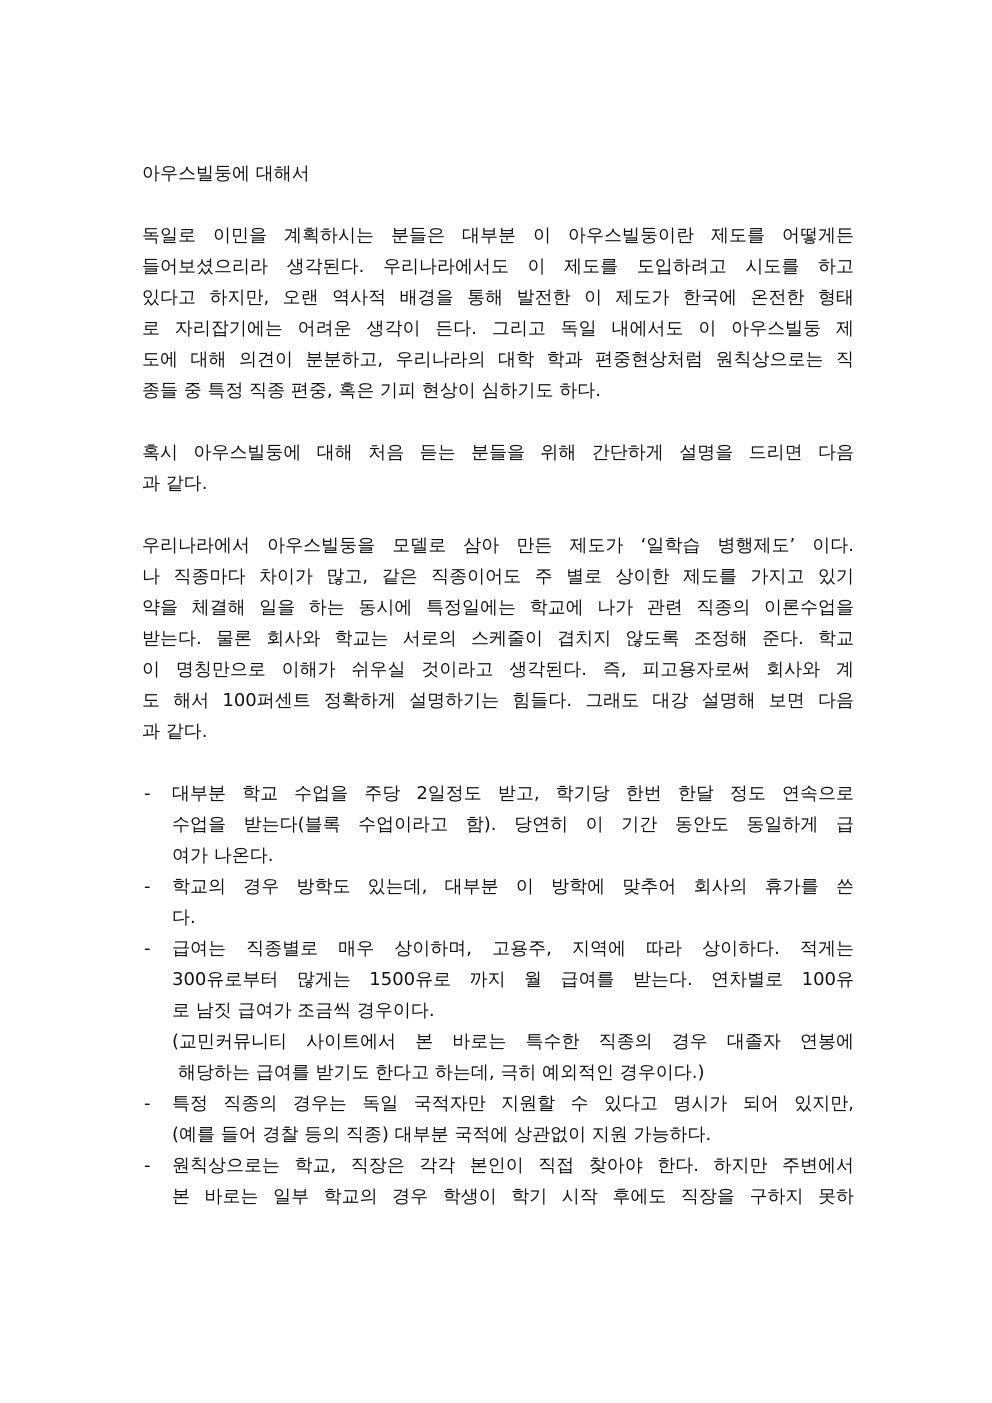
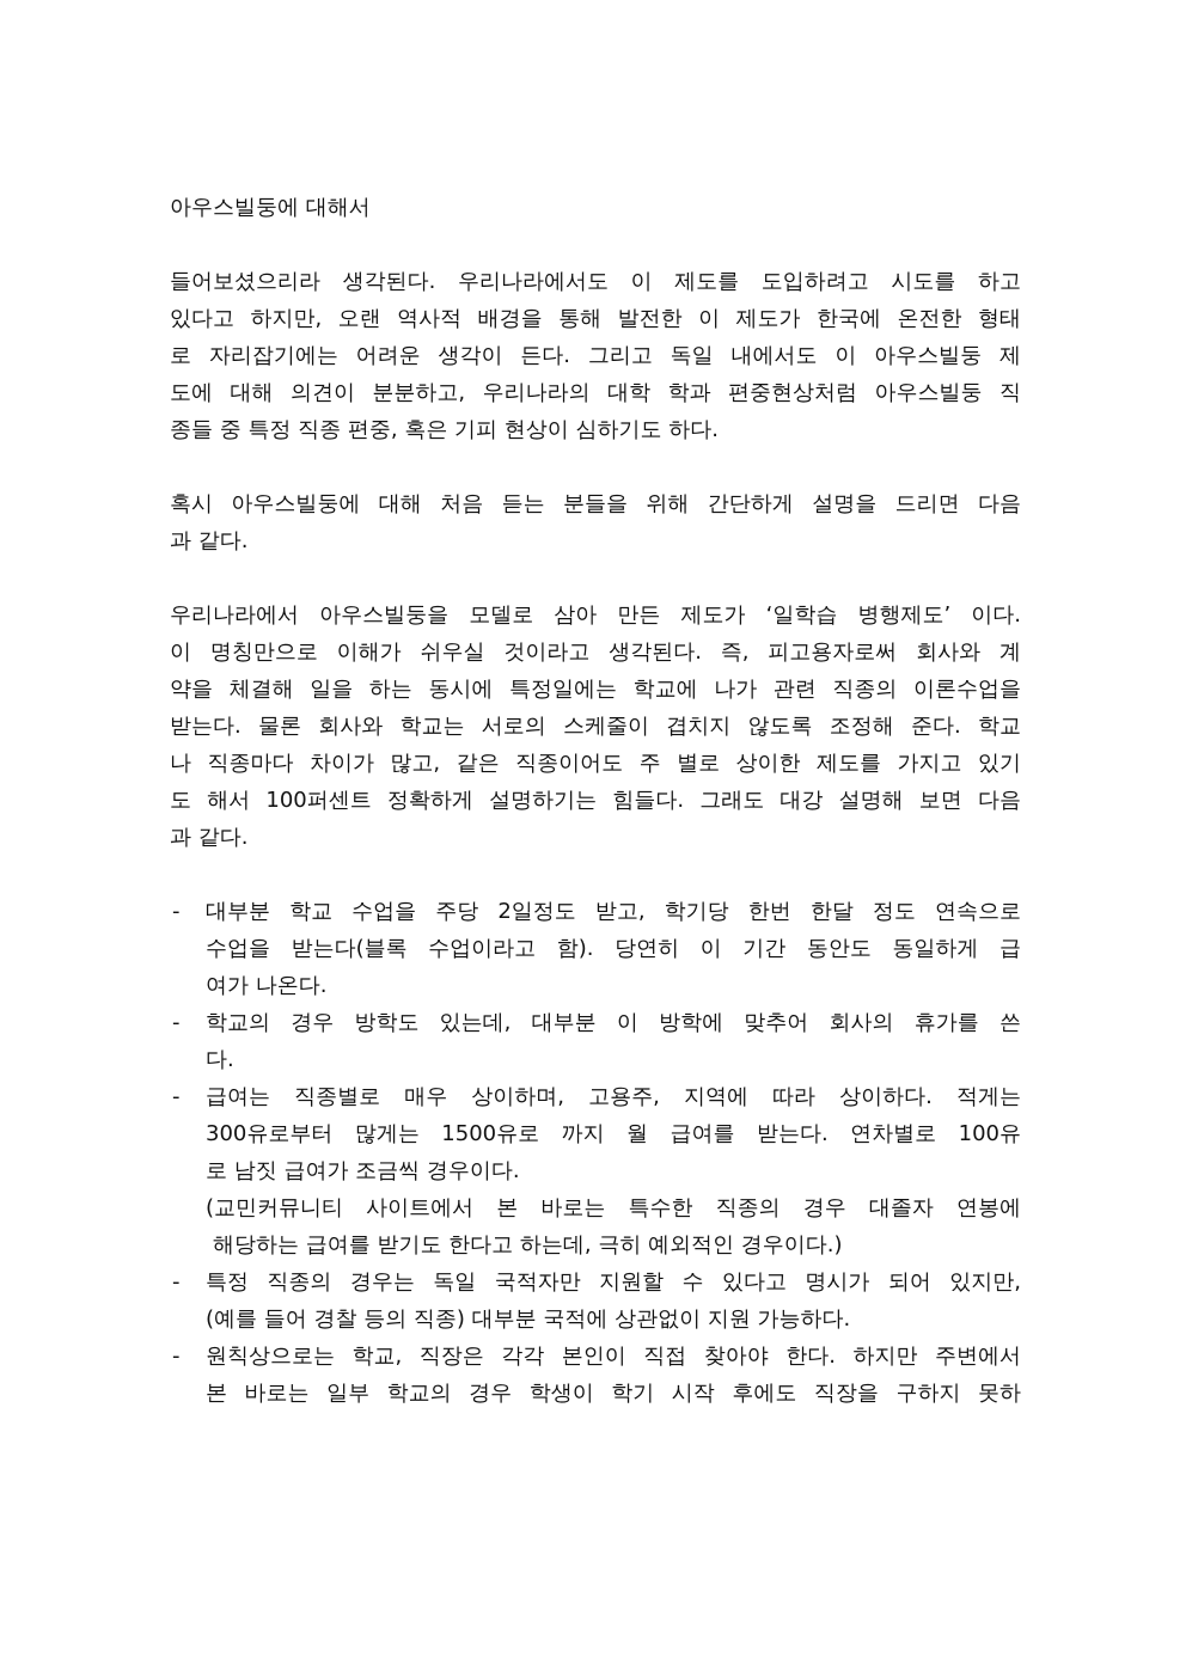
  아우스빌둥에 대해서
- 독일로 이민을 계획하시는 분들은 대부분 이 아우스빌둥이란 제도를 어떻게든
  들어보셨으리라 생각된다. 우리나라에서도 이 제도를 도입하려고 시도를 하고
  있다고 하지만, 오랜 역사적 배경을 통해 발전한 이 제도가 한국에 온전한 형태
  로 자리잡기에는 어려운 생각이 든다. 그리고 독일 내에서도 이 아우스빌둥 제
- 도에 대해 의견이 분분하고, 우리나라의 대학 학과 편중현상처럼 원칙상으로는 직
+ 도에 대해 의견이 분분하고, 우리나라의 대학 학과 편중현상처럼 아우스빌둥 직
  종들 중 특정 직종 편중, 혹은 기피 현상이 심하기도 하다.
  혹시 아우스빌둥에 대해 처음 듣는 분들을 위해 간단하게 설명을 드리면 다음
  과 같다.
  우리나라에서 아우스빌둥을 모델로 삼아 만든 제도가 ‘일학습 병행제도’ 이다.
- 나 직종마다 차이가 많고, 같은 직종이어도 주 별로 상이한 제도를 가지고 있기
+ 이 명칭만으로 이해가 쉬우실 것이라고 생각된다. 즉, 피고용자로써 회사와 계
  약을 체결해 일을 하는 동시에 특정일에는 학교에 나가 관련 직종의 이론수업을
  받는다. 물론 회사와 학교는 서로의 스케줄이 겹치지 않도록 조정해 준다. 학교
- 이 명칭만으로 이해가 쉬우실 것이라고 생각된다. 즉, 피고용자로써 회사와 계
+ 나 직종마다 차이가 많고, 같은 직종이어도 주 별로 상이한 제도를 가지고 있기
  도 해서 100퍼센트 정확하게 설명하기는 힘들다. 그래도 대강 설명해 보면 다음
  과 같다.
  -
  대부분 학교 수업을 주당 2일정도 받고, 학기당 한번 한달 정도 연속으로
  수업을 받는다(블록 수업이라고 함). 당연히 이 기간 동안도 동일하게 급
  여가 나온다.
  -
  학교의 경우 방학도 있는데, 대부분 이 방학에 맞추어 회사의 휴가를 쓴
  다.
  -
  급여는 직종별로 매우 상이하며, 고용주, 지역에 따라 상이하다. 적게는
  300유로부터 많게는 1500유로 까지 월 급여를 받는다. 연차별로 100유
  로 남짓 급여가 조금씩 경우이다.
  (교민커뮤니티 사이트에서 본 바로는 특수한 직종의 경우 대졸자 연봉에
  해당하는 급여를 받기도 한다고 하는데, 극히 예외적인 경우이다.)
  -
  특정 직종의 경우는 독일 국적자만 지원할 수 있다고 명시가 되어 있지만,
  (예를 들어 경찰 등의 직종) 대부분 국적에 상관없이 지원 가능하다.
  -
  원칙상으로는 학교, 직장은 각각 본인이 직접 찾아야 한다. 하지만 주변에서
  본 바로는 일부 학교의 경우 학생이 학기 시작 후에도 직장을 구하지 못하
